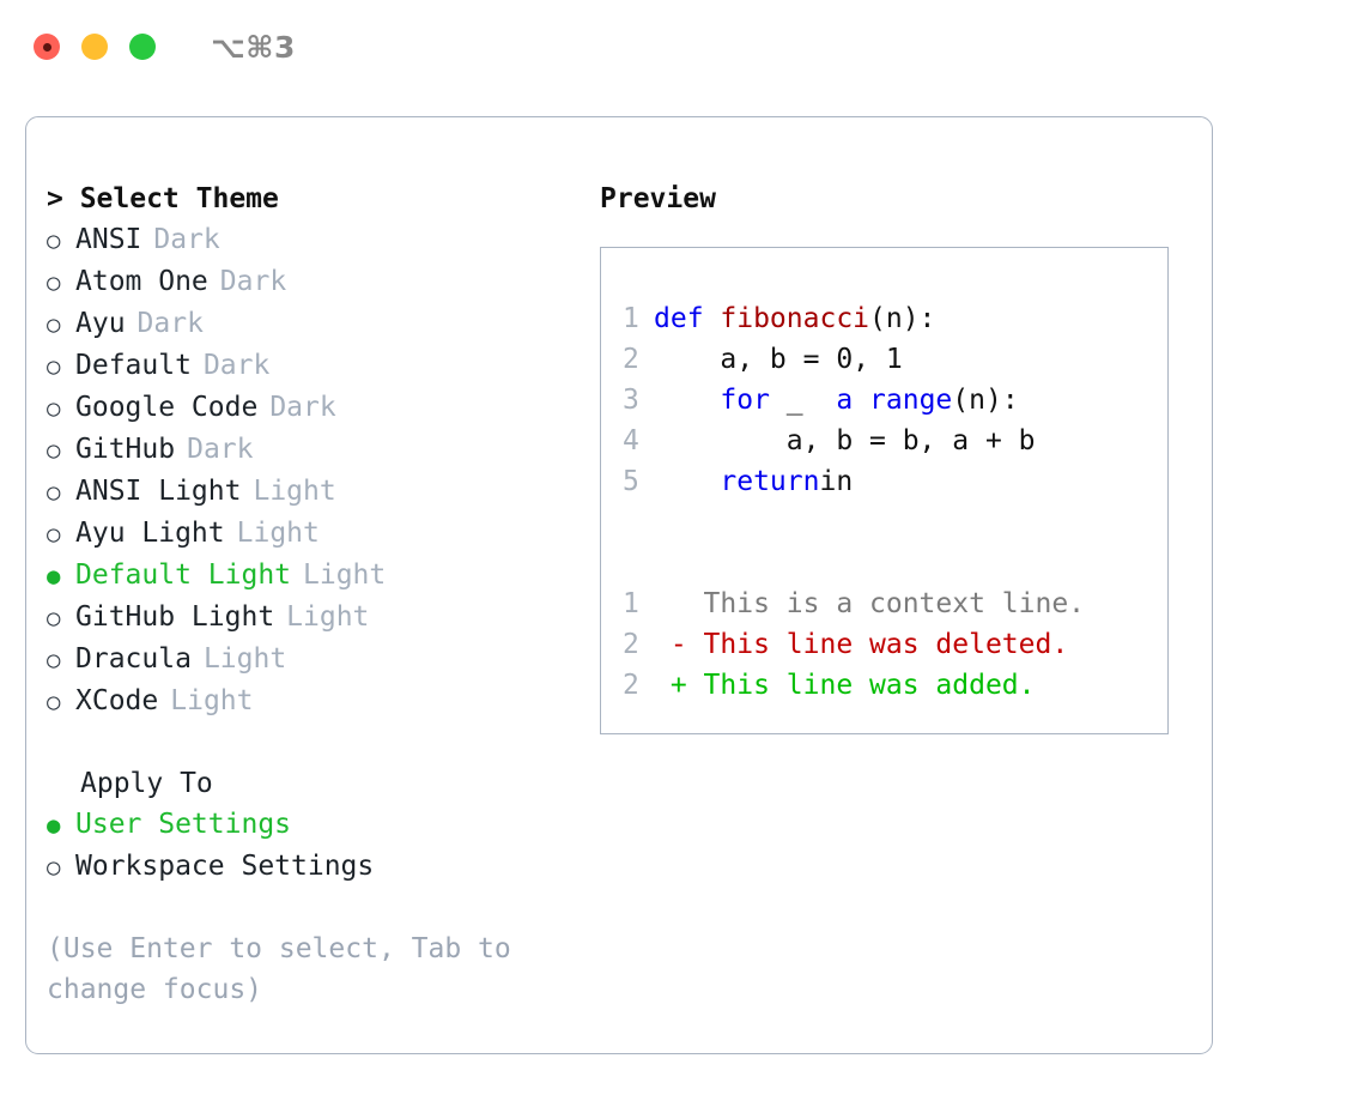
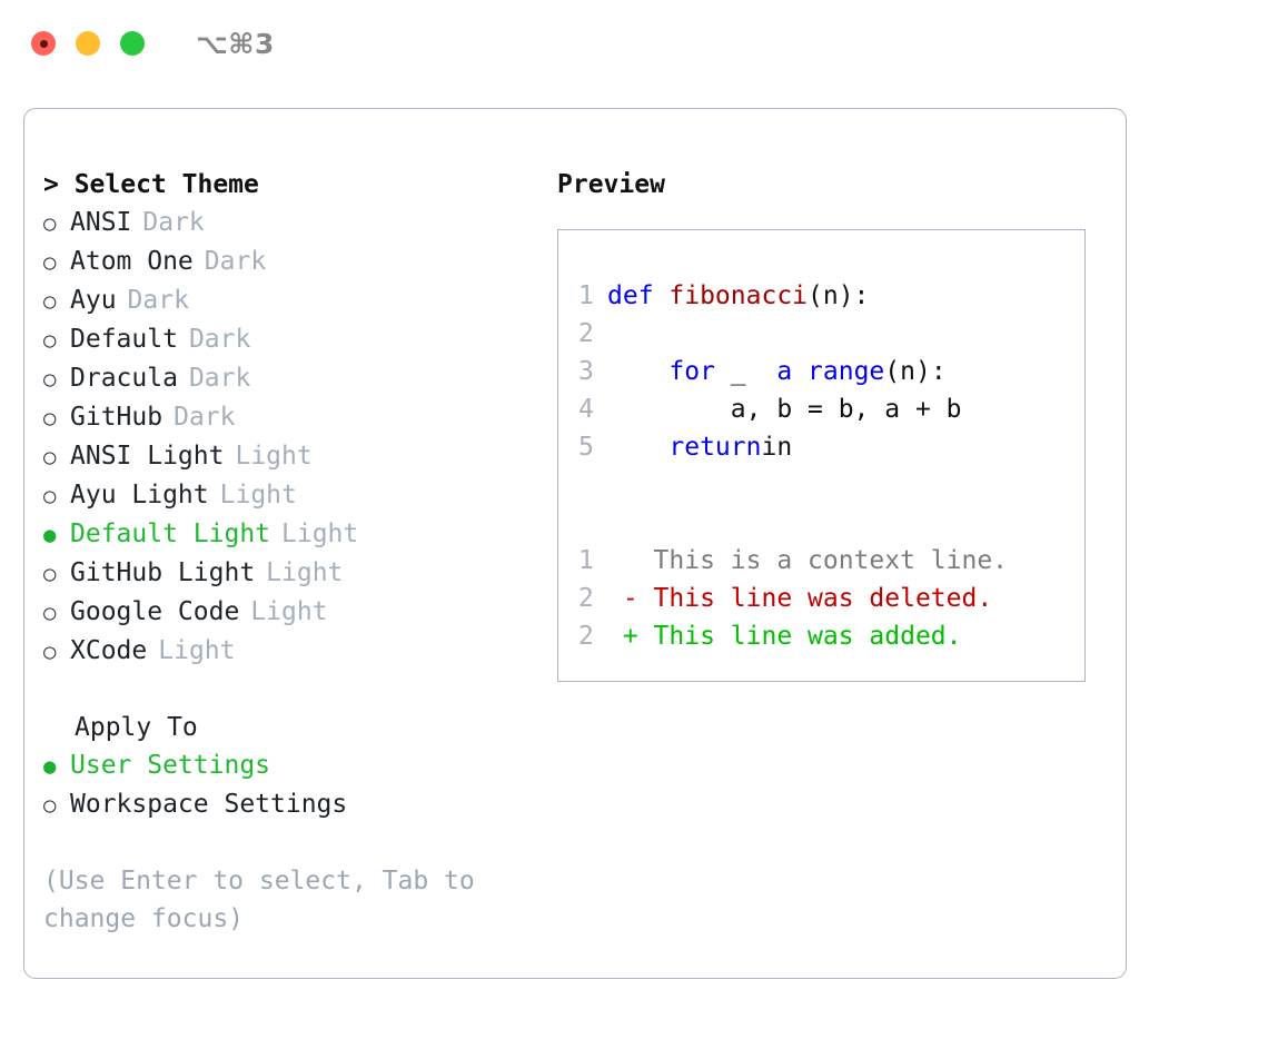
  ⌥⌘3
  > Select Theme
  ○
  ANSI
  Dark
  ○
  Atom One
  Dark
  ○
  Ayu
  Dark
  ○
  Default
  Dark
  ○
- Google Code
+ Dracula
  Dark
  ○
  GitHub
  Dark
  ○
  ANSI Light
  Light
  ○
  Ayu Light
  Light
  ●
  Default Light
  Light
  ○
  GitHub Light
  Light
  ○
- Dracula
+ Google Code
  Light
  ○
  XCode
  Light
  Apply To
  ●
  User Settings
  ○
  Workspace Settings
  (Use Enter to select, Tab to change focus)
  Preview
  1
  def fibonacci(n):
  2
- a, b = 0, 1
  3
  for _ a range(n):
  4
  a, b = b, a + b
  5
  returnin
  1
  This is a context line.
  2
  - This line was deleted.
  2
  + This line was added.
